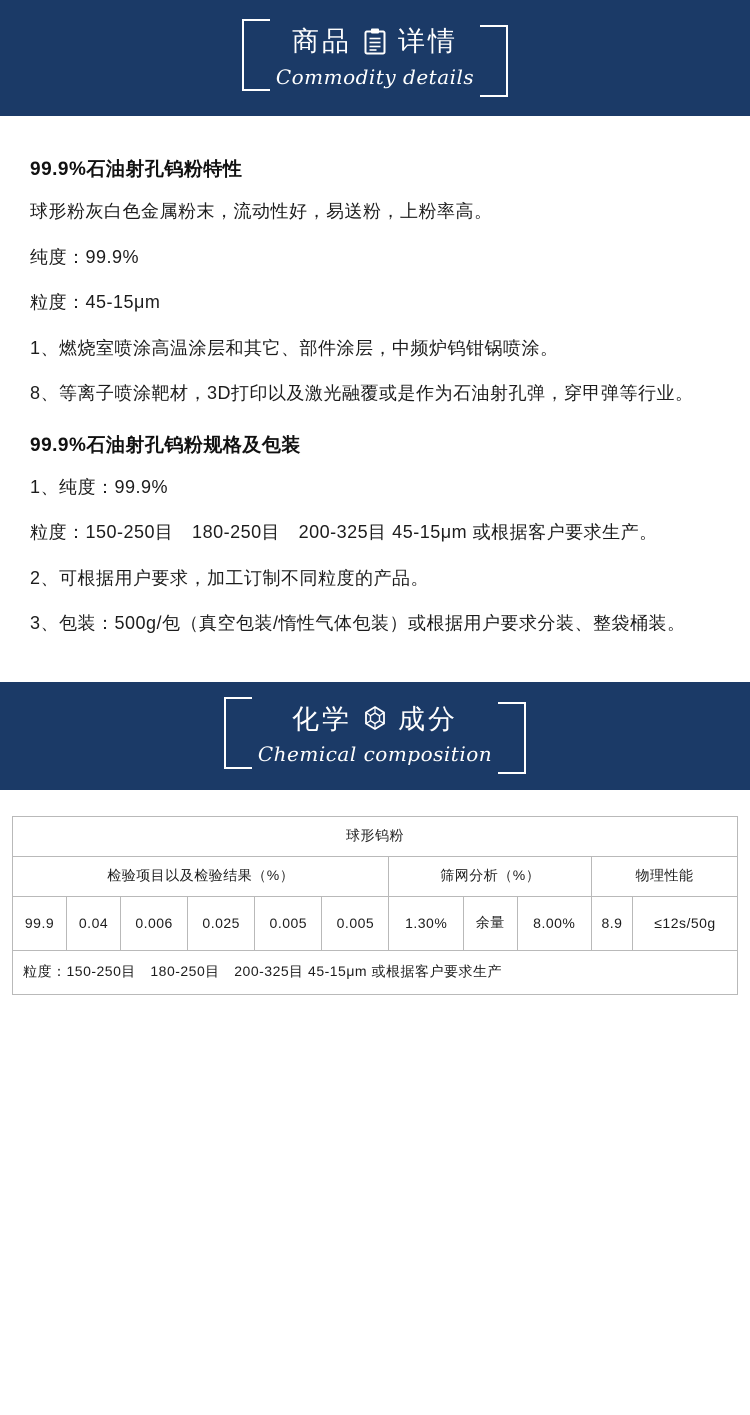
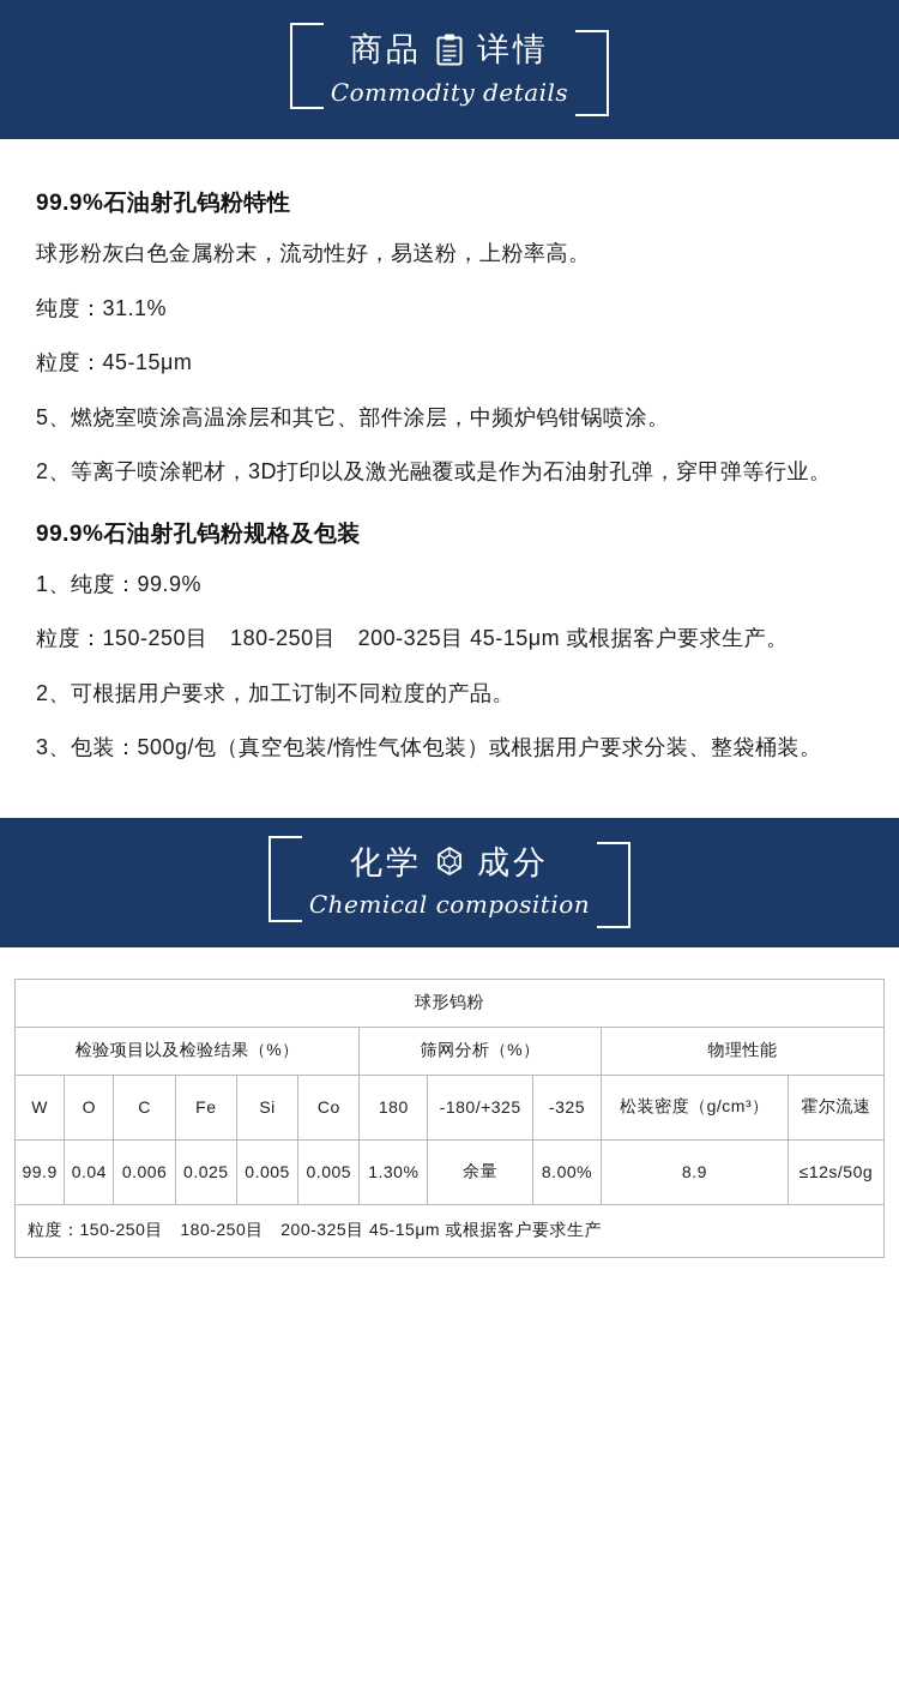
  商品
  详情
  Commodity details
  99.9%石油射孔钨粉特性
  球形粉灰白色金属粉末，流动性好，易送粉，上粉率高。
- 纯度：99.9%
+ 纯度：31.1%
  粒度：45-15μm
- 1、燃烧室喷涂高温涂层和其它、部件涂层，中频炉钨钳锅喷涂。
+ 5、燃烧室喷涂高温涂层和其它、部件涂层，中频炉钨钳锅喷涂。
- 8、等离子喷涂靶材，3D打印以及激光融覆或是作为石油射孔弹，穿甲弹等行业。
+ 2、等离子喷涂靶材，3D打印以及激光融覆或是作为石油射孔弹，穿甲弹等行业。
  99.9%石油射孔钨粉规格及包装
  1、纯度：99.9%
  粒度：150-250目 180-250目 200-325目 45-15μm 或根据客户要求生产。
  2、可根据用户要求，加工订制不同粒度的产品。
  3、包装：500g/包（真空包装/惰性气体包装）或根据用户要求分装、整袋桶装。
  化学
  成分
  Chemical composition
  球形钨粉
  检验项目以及检验结果（%）	筛网分析（%）	物理性能
+ W	O	C	Fe	Si	Co	180	-180/+325	-325	松装密度（g/cm³）	霍尔流速
  99.9	0.04	0.006	0.025	0.005	0.005	1.30%	余量	8.00%	8.9	≤12s/50g
  粒度：150-250目 180-250目 200-325目 45-15μm 或根据客户要求生产
